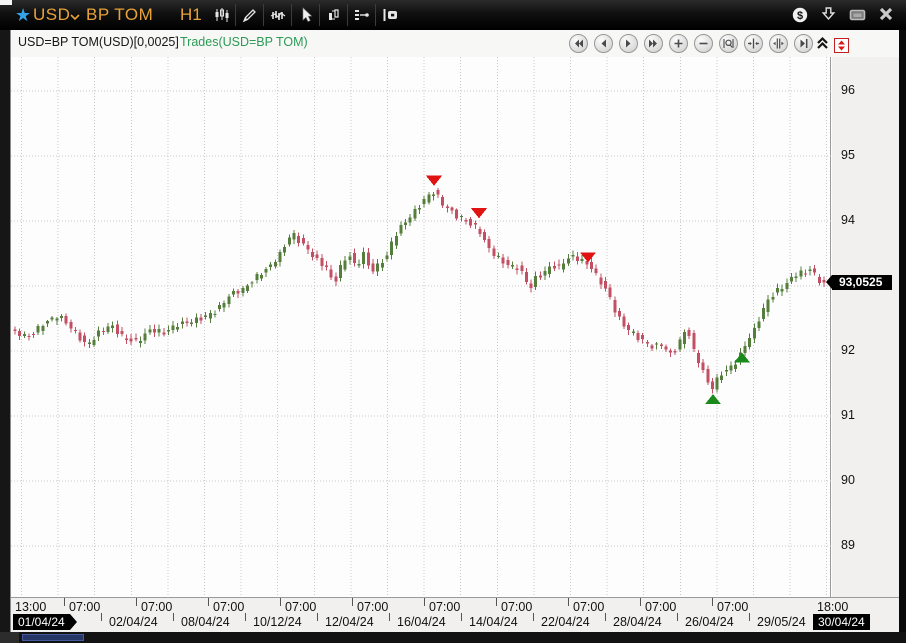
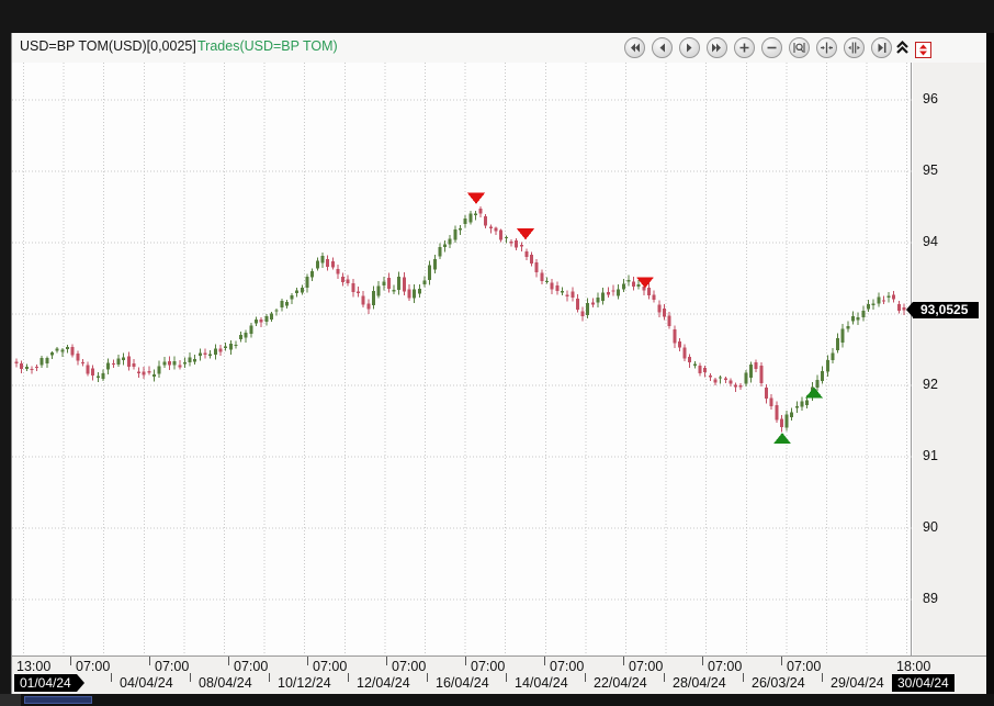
- ★
- USD
- BP TOM
- H1
- $
  USD=BP TOM(USD)[0,0025]
  Trades(USD=BP TOM)
  93,0525
  96
  95
  94
  92
  91
  90
  89
  13:00
  07:00
  07:00
  07:00
  07:00
  07:00
  07:00
  07:00
  07:00
  07:00
  07:00
  18:00
  01/04/24
- 02/04/24
+ 04/04/24
  08/04/24
  10/12/24
  12/04/24
  16/04/24
  14/04/24
  22/04/24
  28/04/24
- 26/04/24
+ 26/03/24
- 29/05/24
+ 29/04/24
  30/04/24
